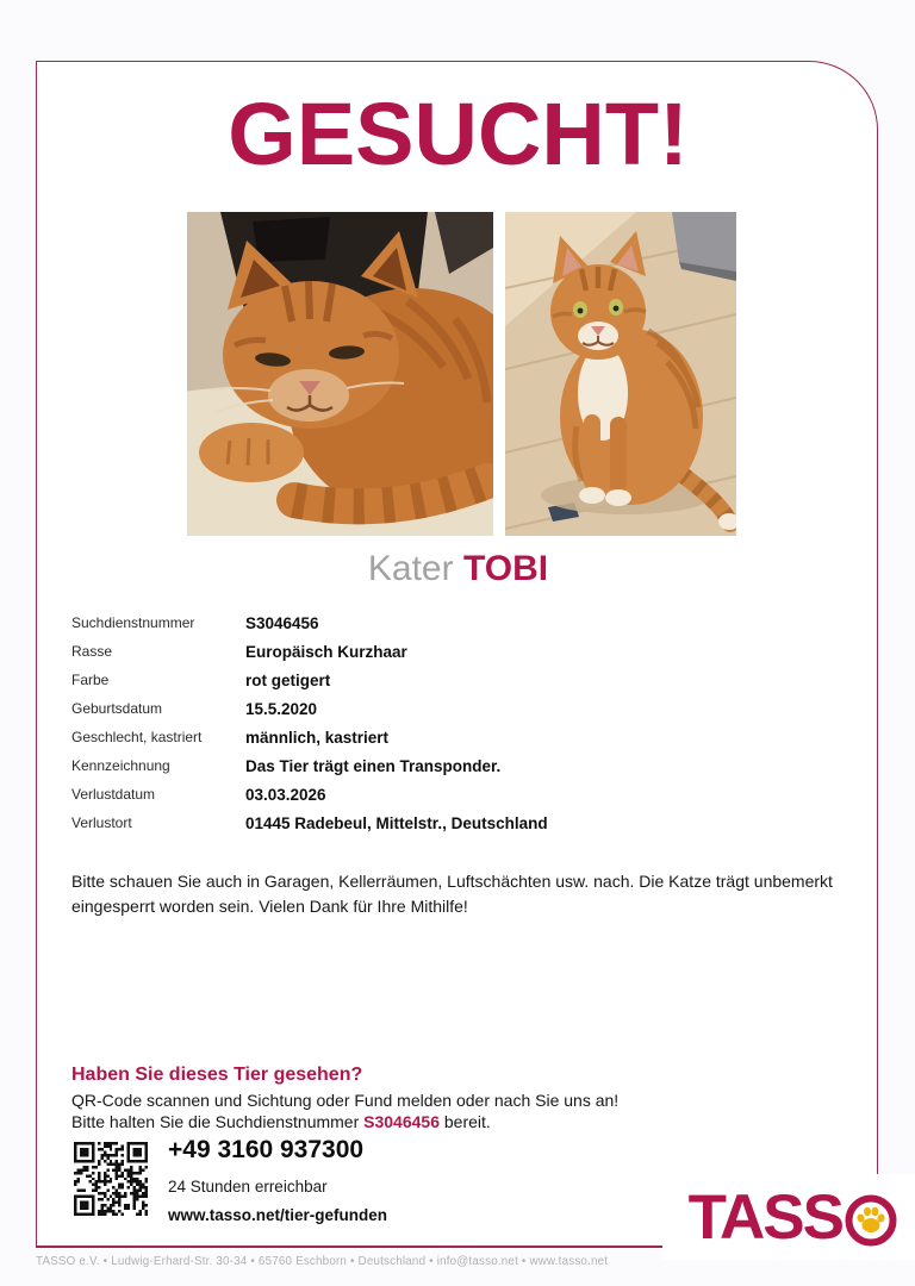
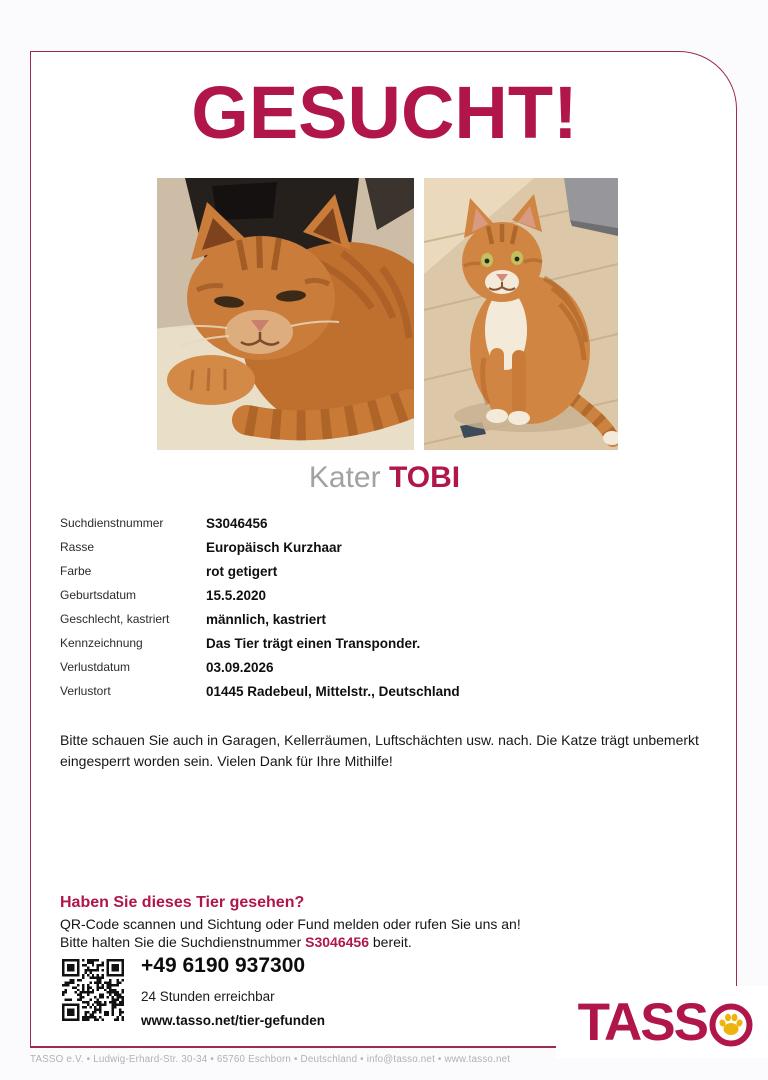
  GESUCHT!
  Kater TOBI
  Suchdienstnummer
  S3046456
  Rasse
  Europäisch Kurzhaar
  Farbe
  rot getigert
  Geburtsdatum
  15.5.2020
  Geschlecht, kastriert
  männlich, kastriert
  Kennzeichnung
  Das Tier trägt einen Transponder.
  Verlustdatum
- 03.03.2026
+ 03.09.2026
  Verlustort
  01445 Radebeul, Mittelstr., Deutschland
  Bitte schauen Sie auch in Garagen, Kellerräumen, Luftschächten usw. nach. Die Katze trägt unbemerkt eingesperrt worden sein. Vielen Dank für Ihre Mithilfe!
  Haben Sie dieses Tier gesehen?
- QR-Code scannen und Sichtung oder Fund melden oder nach Sie uns an!
+ QR-Code scannen und Sichtung oder Fund melden oder rufen Sie uns an!
  Bitte halten Sie die Suchdienstnummer S3046456 bereit.
- +49 3160 937300
+ +49 6190 937300
  24 Stunden erreichbar
  www.tasso.net/tier-gefunden
  TASS
  TASSO e.V. • Ludwig-Erhard-Str. 30-34 • 65760 Eschborn • Deutschland • info@tasso.net • www.tasso.net
